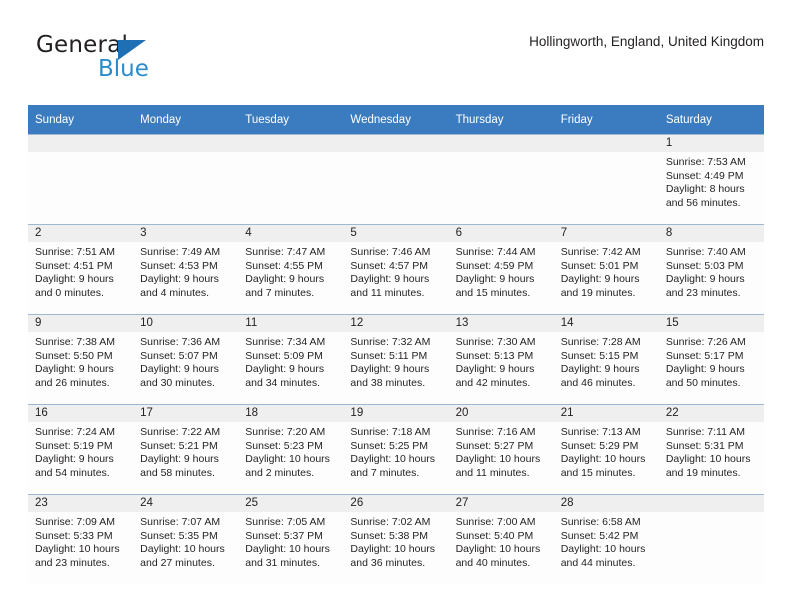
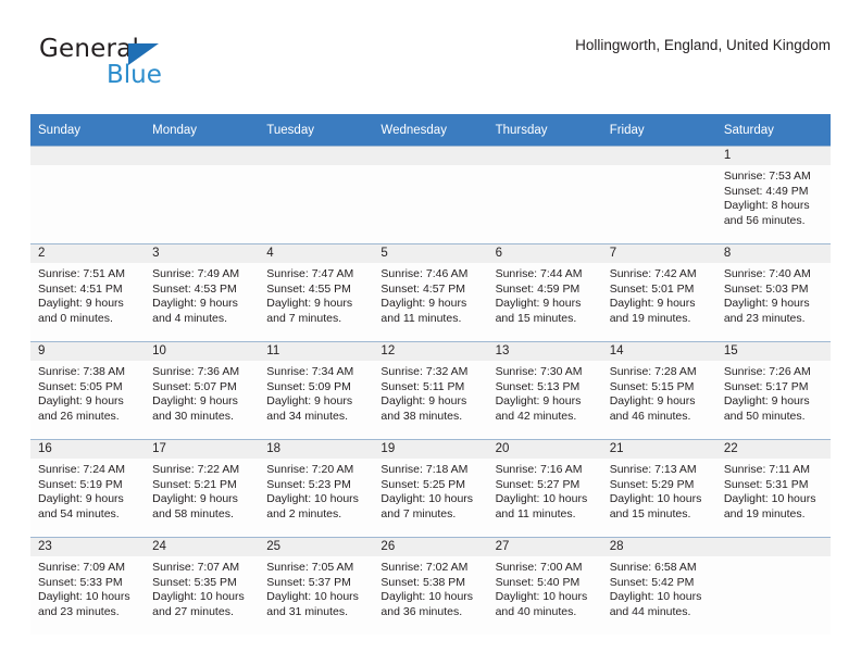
  General
  Blue
  Hollingworth, England, United Kingdom
  Sunday	Monday	Tuesday	Wednesday	Thursday	Friday	Saturday
  						1Sunrise: 7:53 AMSunset: 4:49 PMDaylight: 8 hoursand 56 minutes.
  2Sunrise: 7:51 AMSunset: 4:51 PMDaylight: 9 hoursand 0 minutes.	3Sunrise: 7:49 AMSunset: 4:53 PMDaylight: 9 hoursand 4 minutes.	4Sunrise: 7:47 AMSunset: 4:55 PMDaylight: 9 hoursand 7 minutes.	5Sunrise: 7:46 AMSunset: 4:57 PMDaylight: 9 hoursand 11 minutes.	6Sunrise: 7:44 AMSunset: 4:59 PMDaylight: 9 hoursand 15 minutes.	7Sunrise: 7:42 AMSunset: 5:01 PMDaylight: 9 hoursand 19 minutes.	8Sunrise: 7:40 AMSunset: 5:03 PMDaylight: 9 hoursand 23 minutes.
- 9Sunrise: 7:38 AMSunset: 5:50 PMDaylight: 9 hoursand 26 minutes.	10Sunrise: 7:36 AMSunset: 5:07 PMDaylight: 9 hoursand 30 minutes.	11Sunrise: 7:34 AMSunset: 5:09 PMDaylight: 9 hoursand 34 minutes.	12Sunrise: 7:32 AMSunset: 5:11 PMDaylight: 9 hoursand 38 minutes.	13Sunrise: 7:30 AMSunset: 5:13 PMDaylight: 9 hoursand 42 minutes.	14Sunrise: 7:28 AMSunset: 5:15 PMDaylight: 9 hoursand 46 minutes.	15Sunrise: 7:26 AMSunset: 5:17 PMDaylight: 9 hoursand 50 minutes.
+ 9Sunrise: 7:38 AMSunset: 5:05 PMDaylight: 9 hoursand 26 minutes.	10Sunrise: 7:36 AMSunset: 5:07 PMDaylight: 9 hoursand 30 minutes.	11Sunrise: 7:34 AMSunset: 5:09 PMDaylight: 9 hoursand 34 minutes.	12Sunrise: 7:32 AMSunset: 5:11 PMDaylight: 9 hoursand 38 minutes.	13Sunrise: 7:30 AMSunset: 5:13 PMDaylight: 9 hoursand 42 minutes.	14Sunrise: 7:28 AMSunset: 5:15 PMDaylight: 9 hoursand 46 minutes.	15Sunrise: 7:26 AMSunset: 5:17 PMDaylight: 9 hoursand 50 minutes.
  16Sunrise: 7:24 AMSunset: 5:19 PMDaylight: 9 hoursand 54 minutes.	17Sunrise: 7:22 AMSunset: 5:21 PMDaylight: 9 hoursand 58 minutes.	18Sunrise: 7:20 AMSunset: 5:23 PMDaylight: 10 hoursand 2 minutes.	19Sunrise: 7:18 AMSunset: 5:25 PMDaylight: 10 hoursand 7 minutes.	20Sunrise: 7:16 AMSunset: 5:27 PMDaylight: 10 hoursand 11 minutes.	21Sunrise: 7:13 AMSunset: 5:29 PMDaylight: 10 hoursand 15 minutes.	22Sunrise: 7:11 AMSunset: 5:31 PMDaylight: 10 hoursand 19 minutes.
  23Sunrise: 7:09 AMSunset: 5:33 PMDaylight: 10 hoursand 23 minutes.	24Sunrise: 7:07 AMSunset: 5:35 PMDaylight: 10 hoursand 27 minutes.	25Sunrise: 7:05 AMSunset: 5:37 PMDaylight: 10 hoursand 31 minutes.	26Sunrise: 7:02 AMSunset: 5:38 PMDaylight: 10 hoursand 36 minutes.	27Sunrise: 7:00 AMSunset: 5:40 PMDaylight: 10 hoursand 40 minutes.	28Sunrise: 6:58 AMSunset: 5:42 PMDaylight: 10 hoursand 44 minutes.
